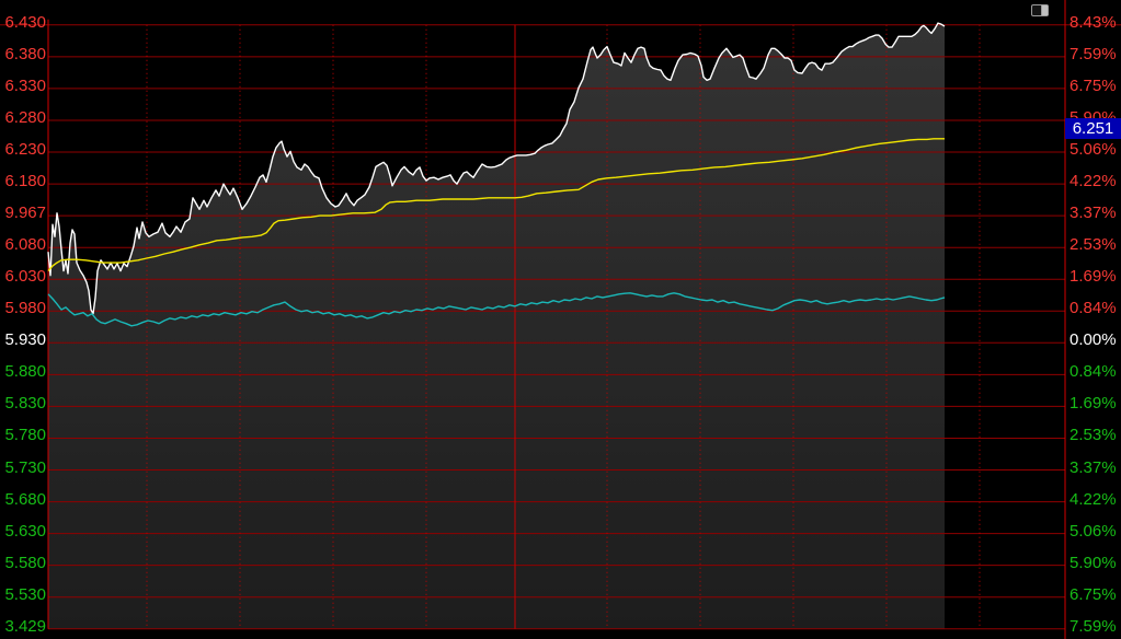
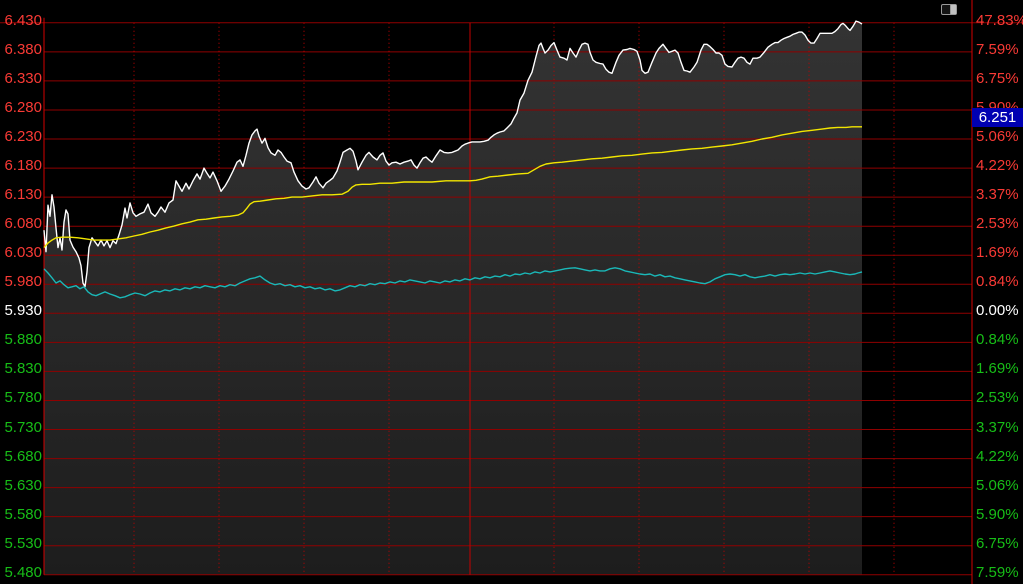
  6.430
  6.380
  6.330
  6.280
  6.230
  6.180
- 9.967
+ 6.130
  6.080
  6.030
  5.980
  5.930
  5.880
  5.830
  5.780
  5.730
  5.680
  5.630
  5.580
  5.530
- 3.429
+ 5.480
- 8.43%
+ 47.83%
  7.59%
  6.75%
  5.06%
  4.22%
  3.37%
  2.53%
  1.69%
  0.84%
  0.00%
  0.84%
  1.69%
  2.53%
  3.37%
  4.22%
  5.06%
  5.90%
  6.75%
  7.59%
  6.251
